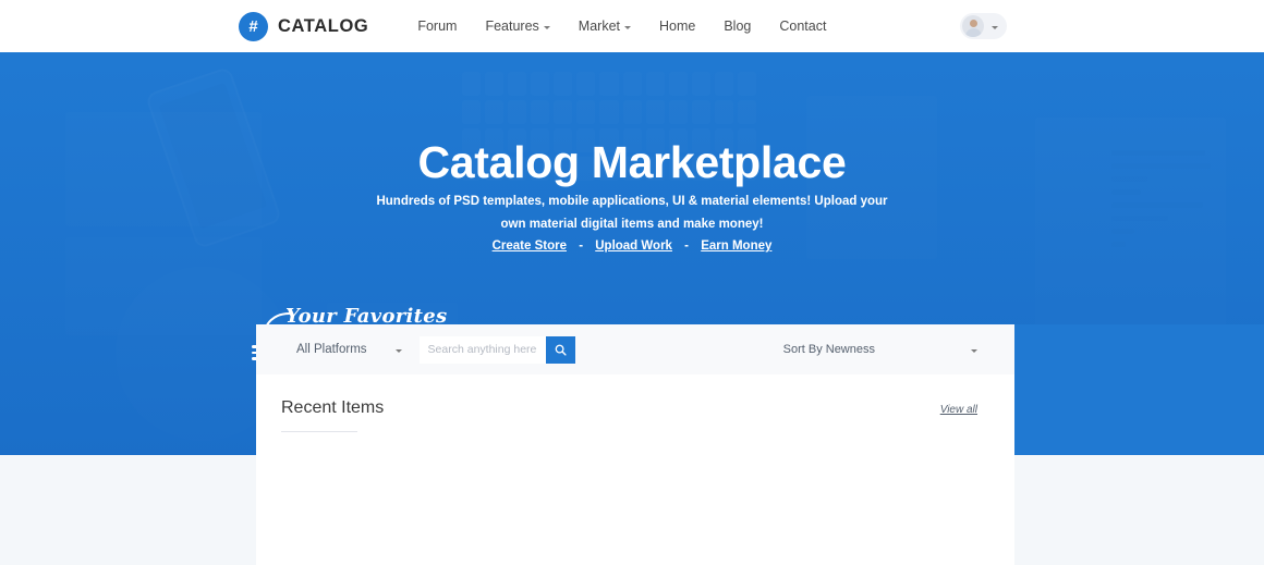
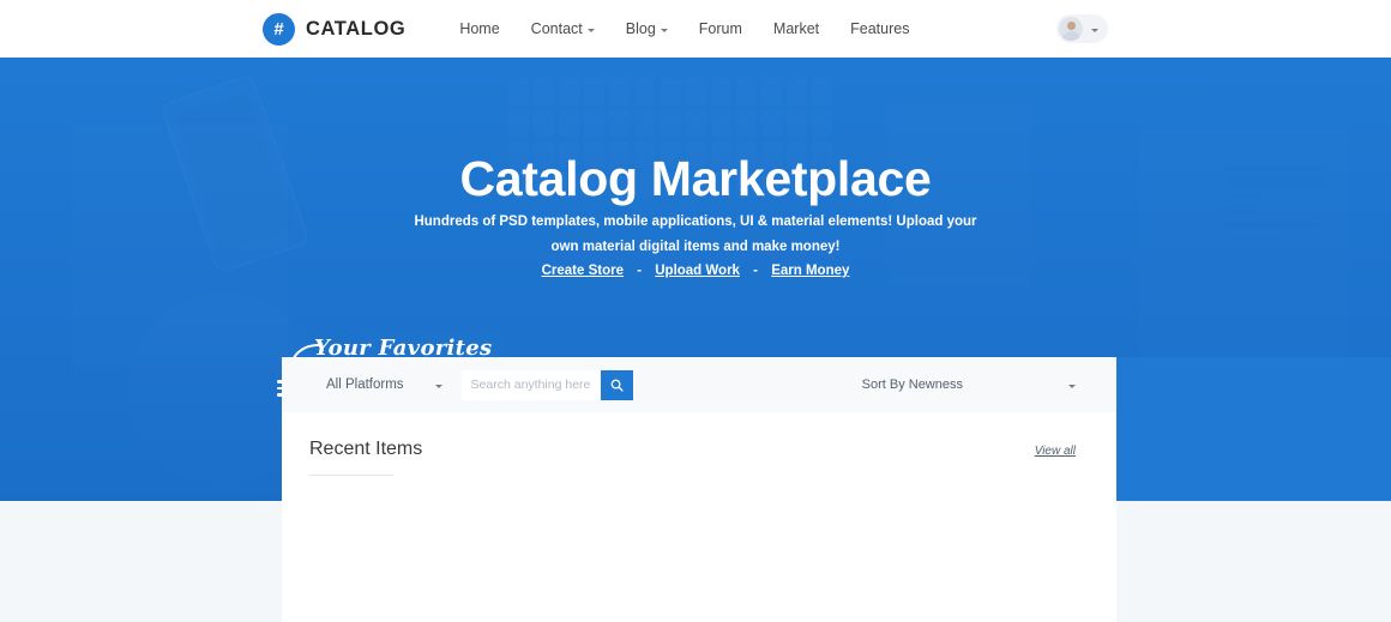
  Catalog Marketplace
  Hundreds of PSD templates, mobile applications, UI & material elements! Upload your own material digital items and make money!
  Create Store - Upload Work - Earn Money
  Your Favorites
  All Platforms
  Search anything here
  Sort By Newness
  Recent Items
  View all
  #
  CATALOG
- Forum
+ Home
- Features
+ Contact
- Market
+ Blog
- Home
+ Forum
- Blog
+ Market
- Contact
+ Features
